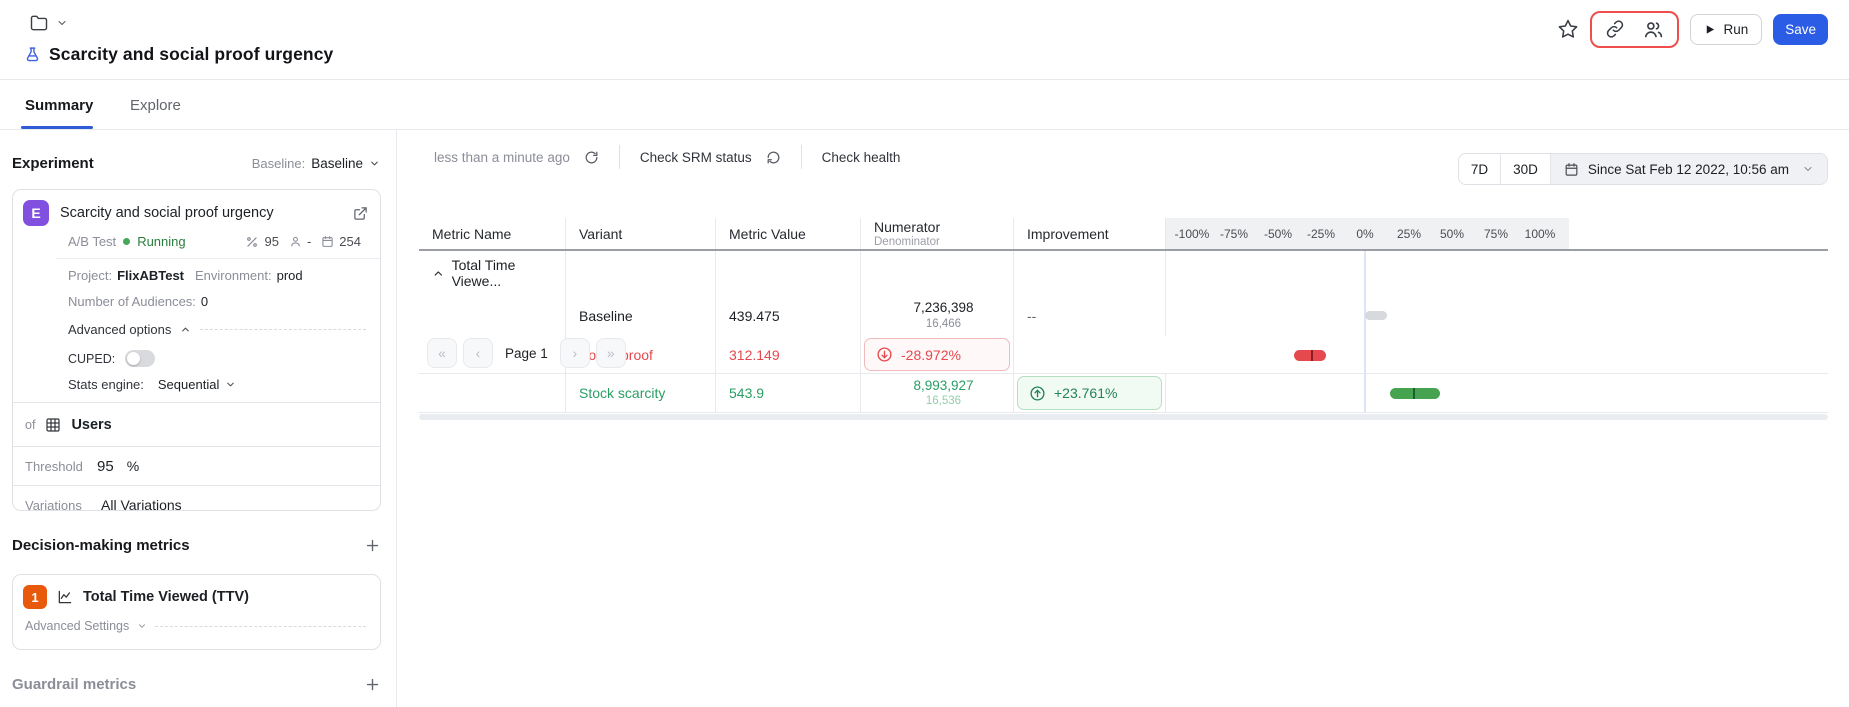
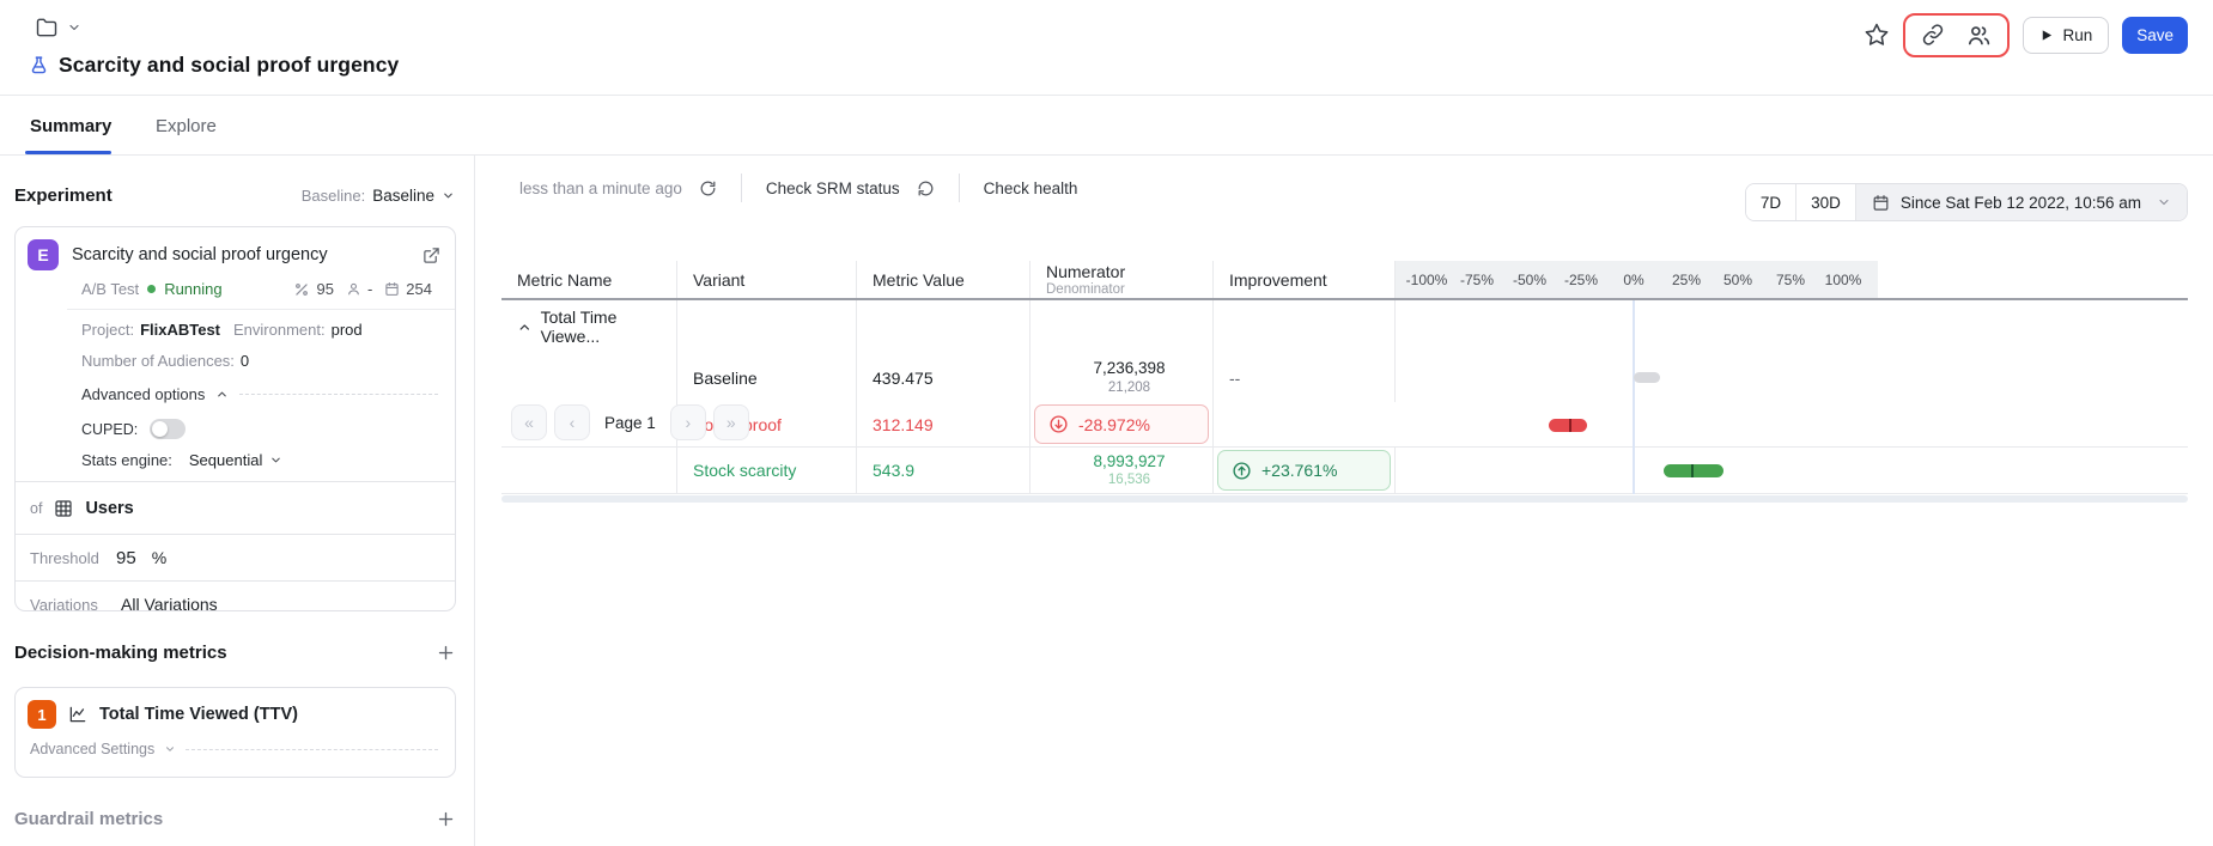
  Scarcity and social proof urgency
  Run
  Save
  Summary
  Explore
  Experiment
  Baseline:
  Baseline
  E
  Scarcity and social proof urgency
  A/B Test
  Running
  95
  -
  254
  Project:
  FlixABTest
  Environment:
  prod
  Number of Audiences:
  0
  Advanced options
  CUPED:
  Stats engine:
  Sequential
  of
  Users
  Threshold
  95
  %
  Variations
  All Variations
  Decision-making metrics
  1
  Total Time Viewed (TTV)
  Advanced Settings
  Guardrail metrics
  less than a minute ago
  Check SRM status
  Check health
  7D
  30D
  Since Sat Feb 12 2022, 10:56 am
  Metric Name
  Variant
  Metric Value
  Numerator
  Denominator
  Improvement
  -100%
  -75%
  -50%
  -25%
  0%
  25%
  50%
  75%
  100%
  Total Time Viewe...
  Baseline
  439.475
  7,236,398
- 16,466
+ 21,208
  --
  312.149
  -28.972%
  Stock scarcity
  543.9
  8,993,927
  16,536
  +23.761%
  «
  ‹
  Page 1
  ›
  »
